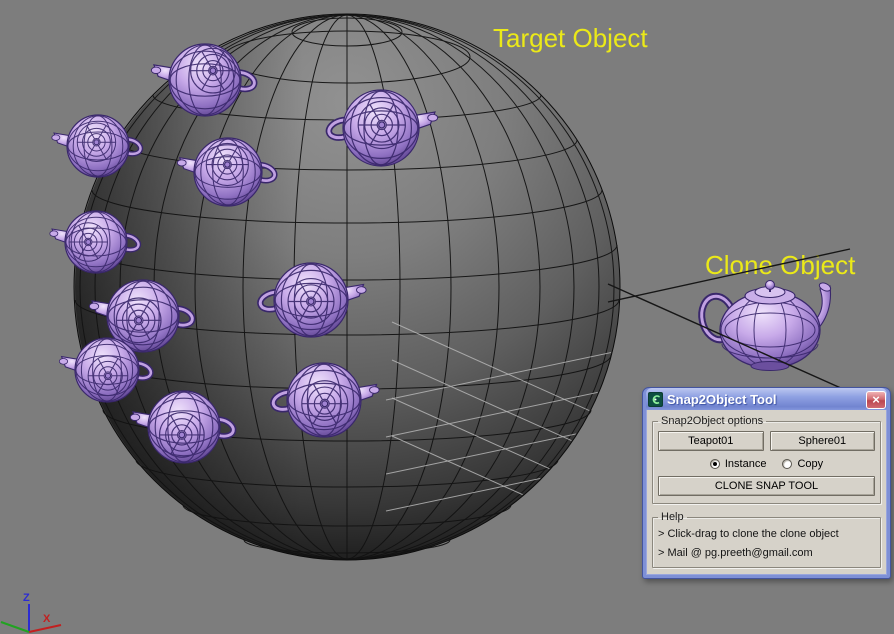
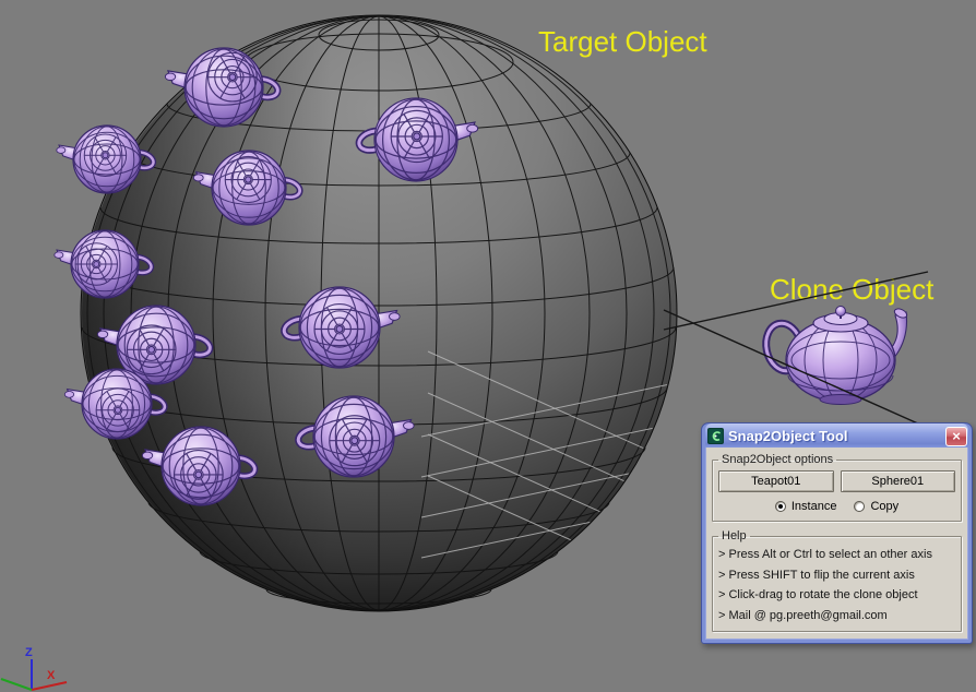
  Target Object
  Clone Object
  Z
  X
  Snap2Object Tool
  ×
  Snap2Object options
  Teapot01
  Sphere01
  Instance
  Copy
- CLONE SNAP TOOL
  Help
+ > Press Alt or Ctrl to select an other axis
+ > Press SHIFT to flip the current axis
- > Click-drag to clone the clone object
+ > Click-drag to rotate the clone object
  > Mail @ pg.preeth@gmail.com
